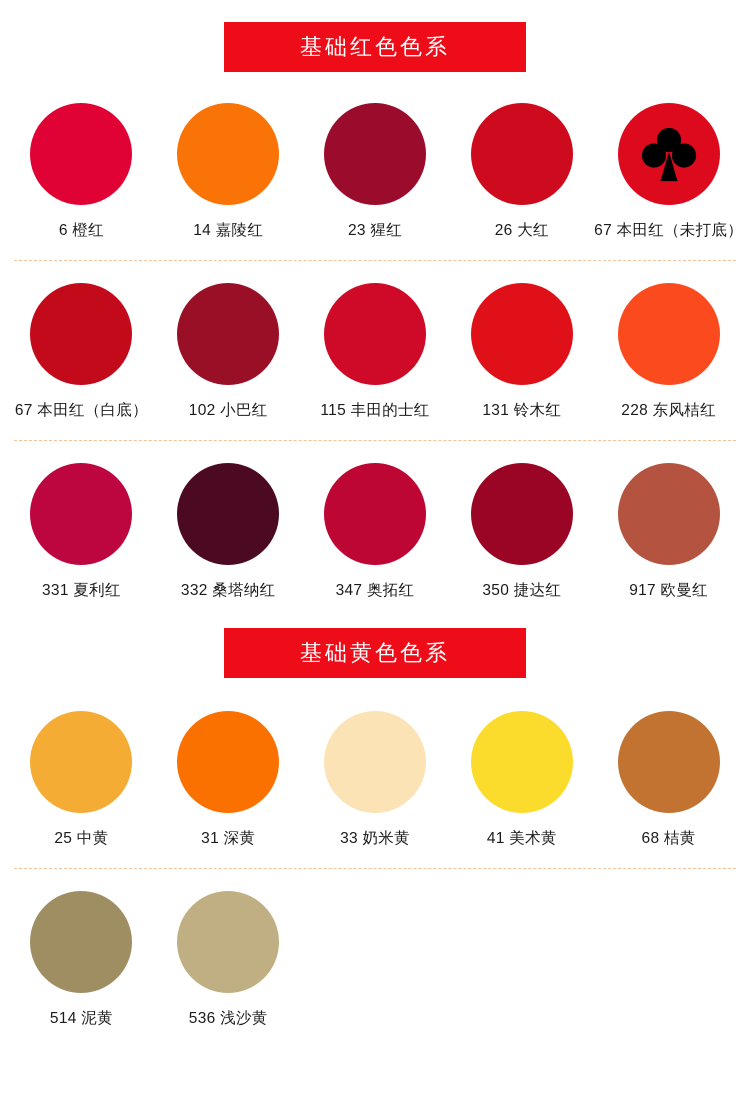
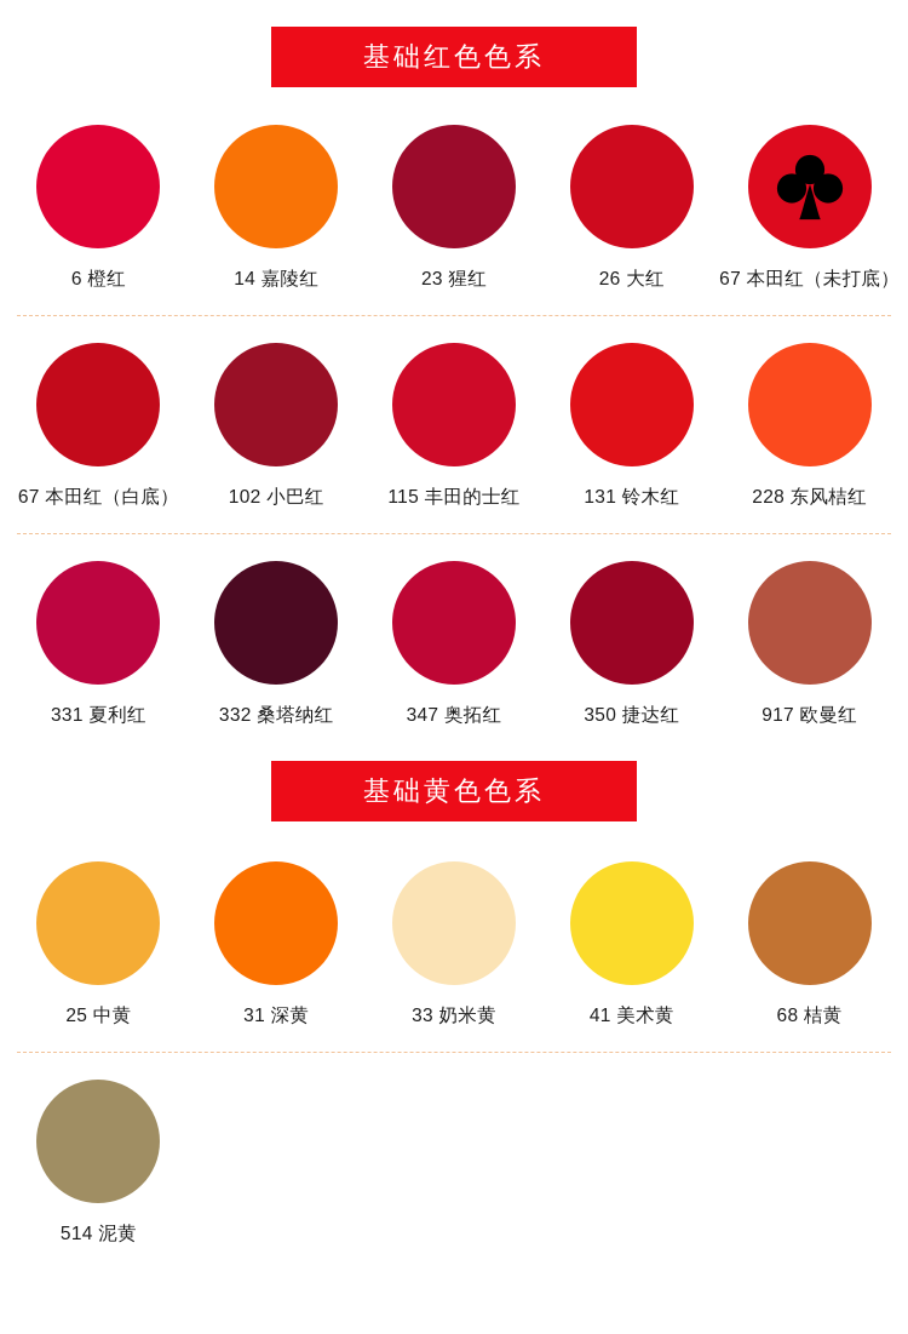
  基础红色色系
  6 橙红
  14 嘉陵红
  23 猩红
  26 大红
  67 本田红（未打底）
  67 本田红（白底）
  102 小巴红
  115 丰田的士红
  131 铃木红
  228 东风桔红
  331 夏利红
  332 桑塔纳红
  347 奥拓红
  350 捷达红
  917 欧曼红
  基础黄色色系
  25 中黄
  31 深黄
  33 奶米黄
  41 美术黄
  68 桔黄
  514 泥黄
- 536 浅沙黄
